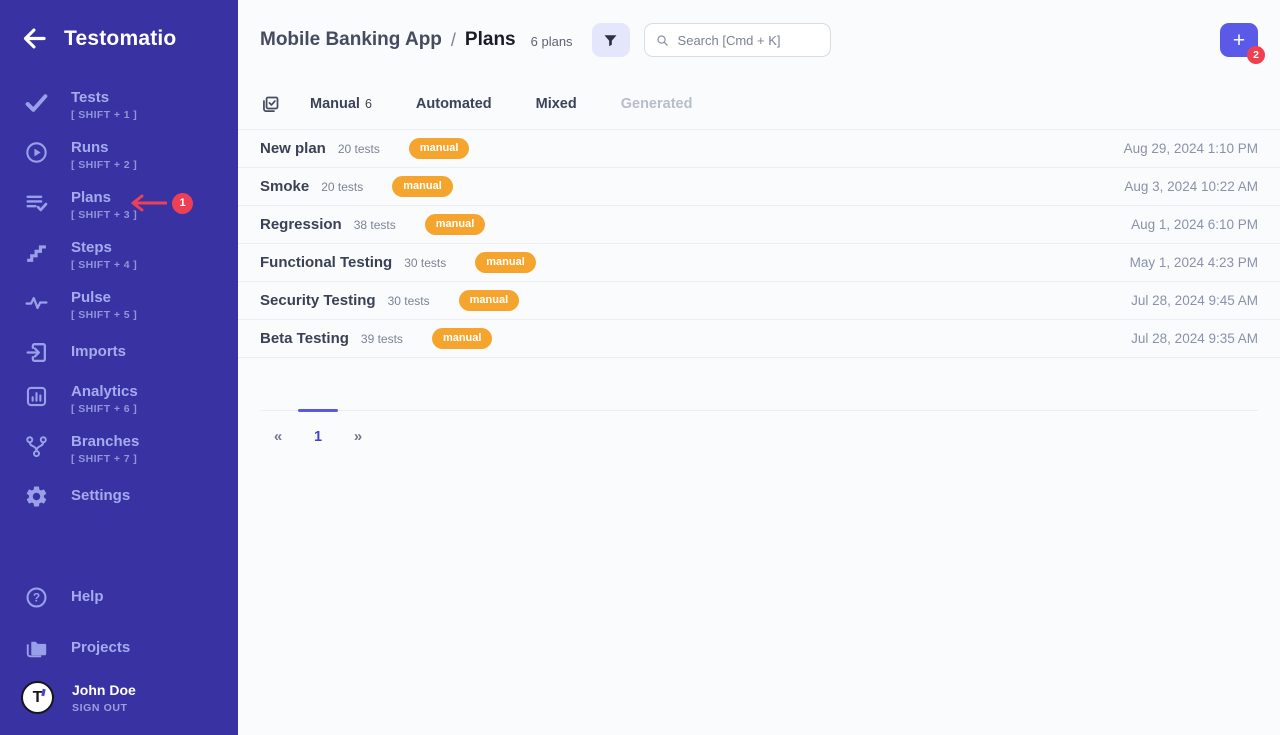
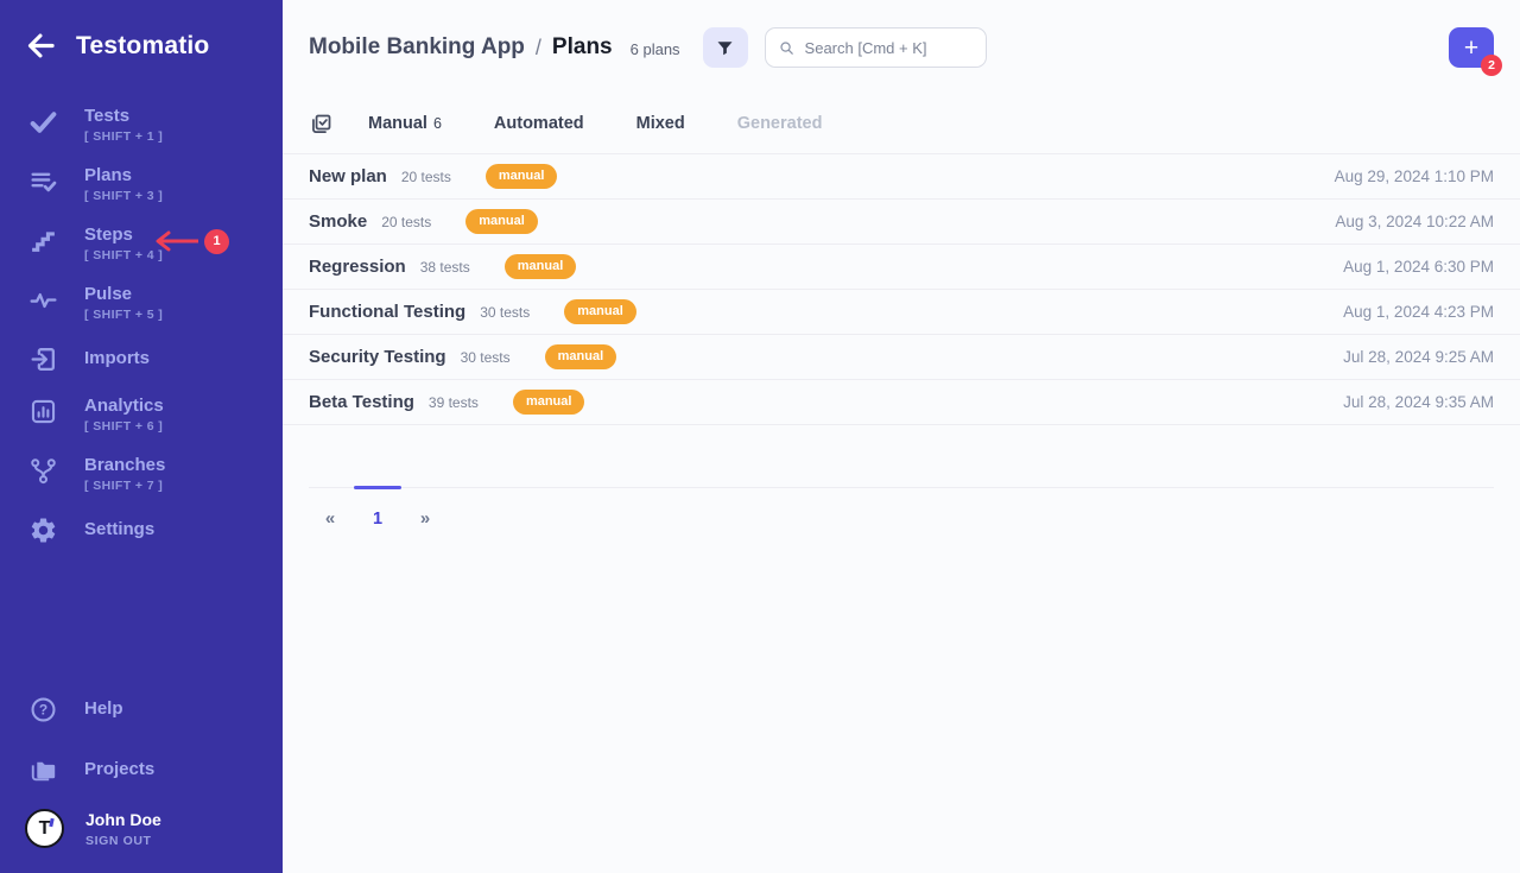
  Testomatio
  Tests
  [ SHIFT + 1 ]
- Runs
- [ SHIFT + 2 ]
  Plans
  [ SHIFT + 3 ]
  Steps
  [ SHIFT + 4 ]
  Pulse
  [ SHIFT + 5 ]
  Imports
  Analytics
  [ SHIFT + 6 ]
  Branches
  [ SHIFT + 7 ]
  Settings
  1
  ?
  Help
  Projects
  T
  John Doe
  SIGN OUT
  Mobile Banking App
  /
  Plans
  6 plans
  Search [Cmd + K]
  +
  2
  Manual
  6
  Automated
  Mixed
  Generated
  New plan
  20 tests
  manual
  Aug 29, 2024 1:10 PM
  Smoke
  20 tests
  manual
  Aug 3, 2024 10:22 AM
  Regression
  38 tests
  manual
- Aug 1, 2024 6:10 PM
+ Aug 1, 2024 6:30 PM
  Functional Testing
  30 tests
  manual
- May 1, 2024 4:23 PM
+ Aug 1, 2024 4:23 PM
  Security Testing
  30 tests
  manual
- Jul 28, 2024 9:45 AM
+ Jul 28, 2024 9:25 AM
  Beta Testing
  39 tests
  manual
  Jul 28, 2024 9:35 AM
  «
  1
  »
